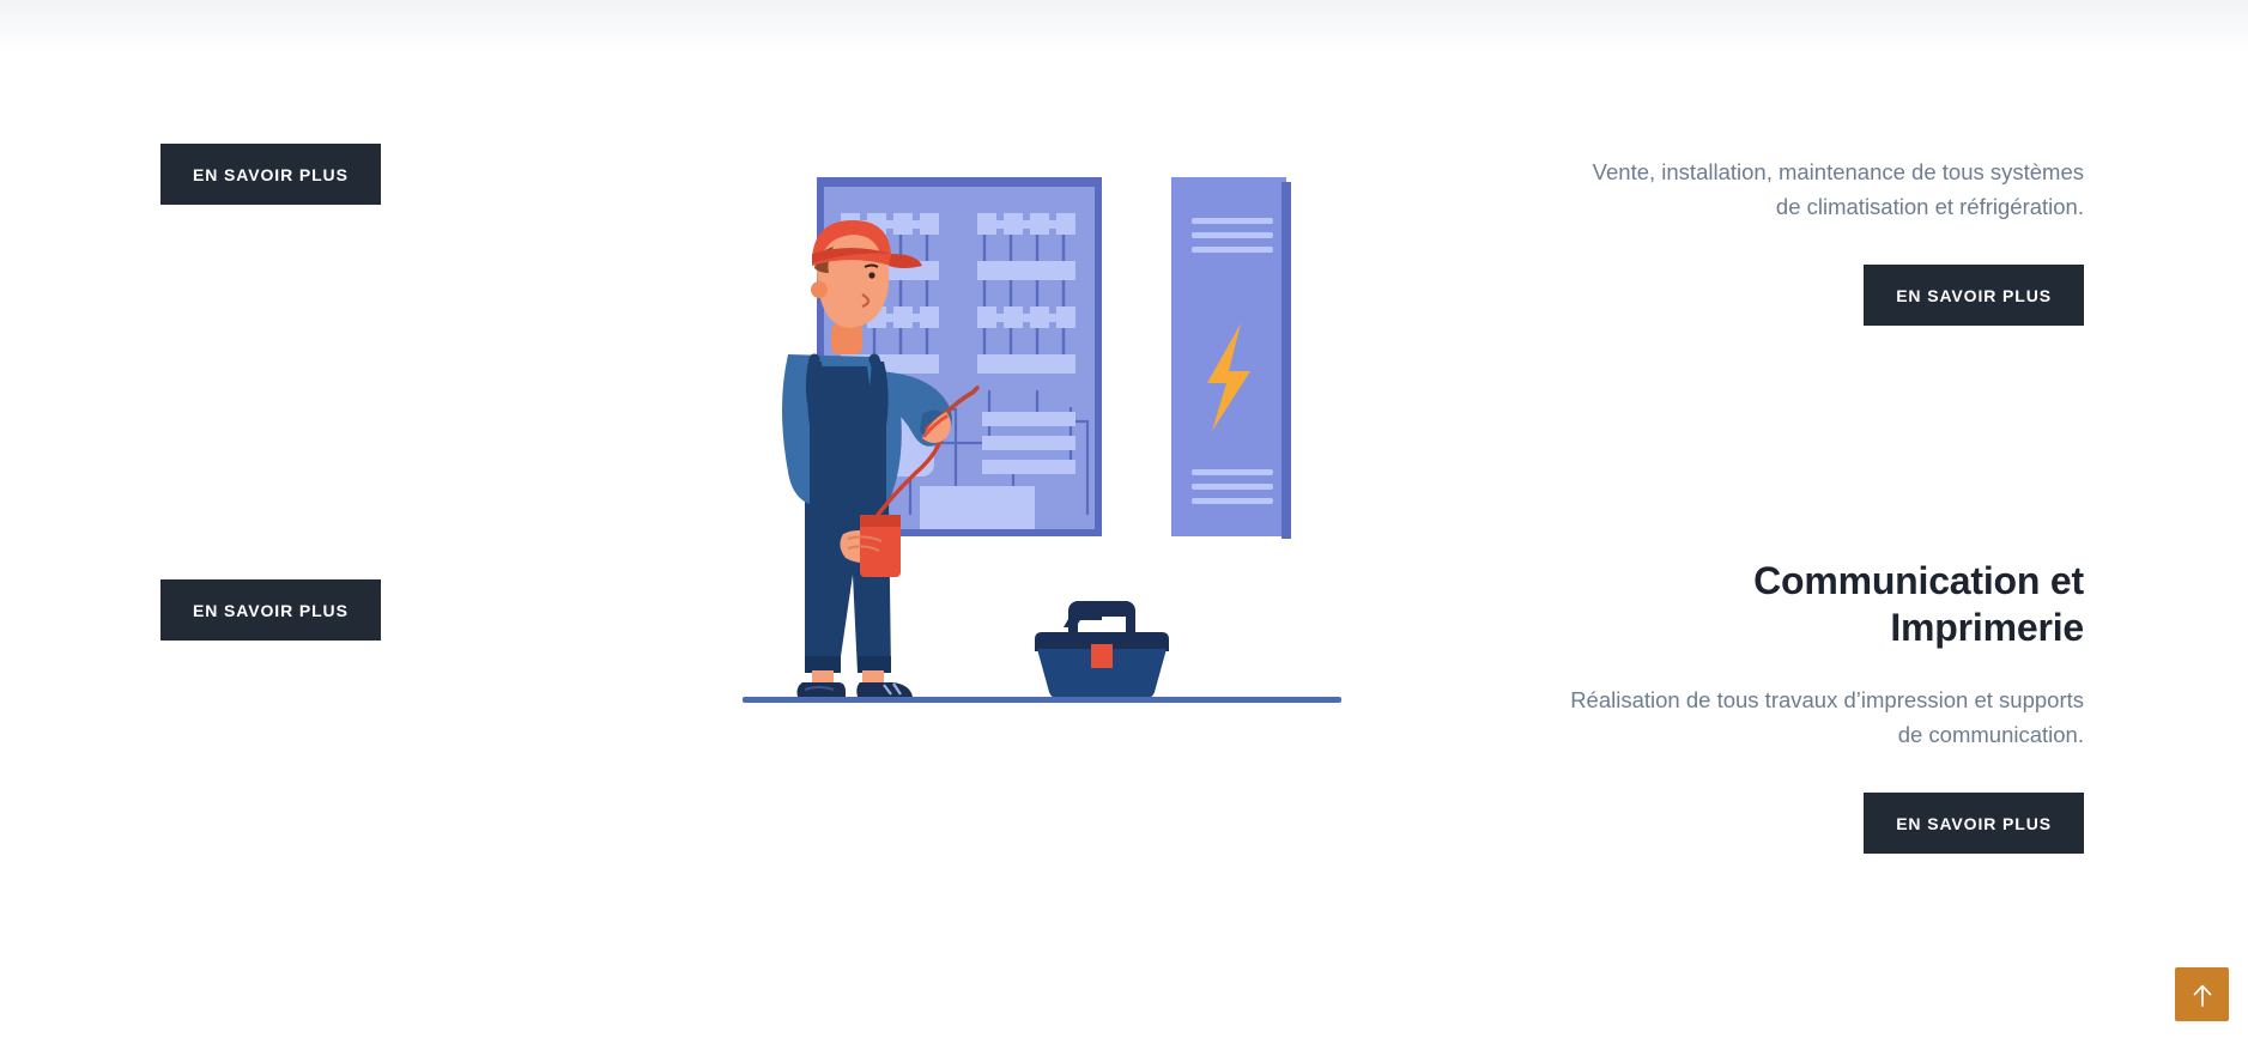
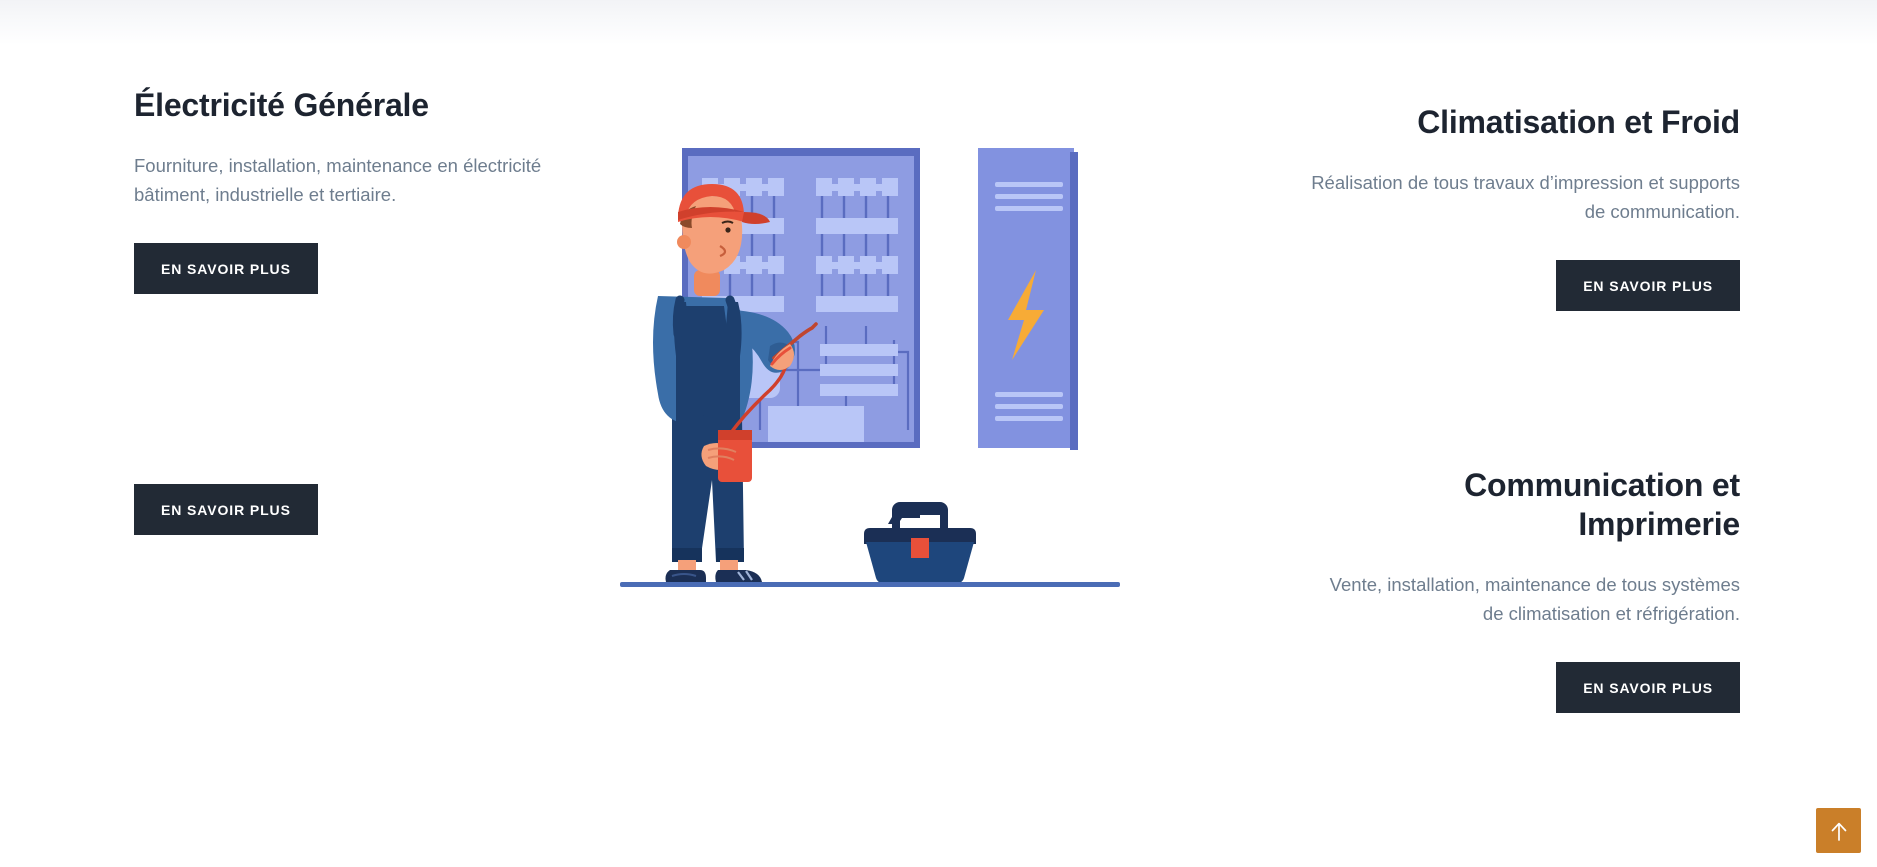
+ Électricité Générale
+ Fourniture, installation, maintenance en électricité bâtiment, industrielle et tertiaire.
  EN SAVOIR PLUS
  EN SAVOIR PLUS
+ Climatisation et Froid
- Vente, installation, maintenance de tous systèmes de climatisation et réfrigération.
+ Réalisation de tous travaux d’impression et supports de communication.
  EN SAVOIR PLUS
  Communication et Imprimerie
- Réalisation de tous travaux d’impression et supports de communication.
+ Vente, installation, maintenance de tous systèmes de climatisation et réfrigération.
  EN SAVOIR PLUS
